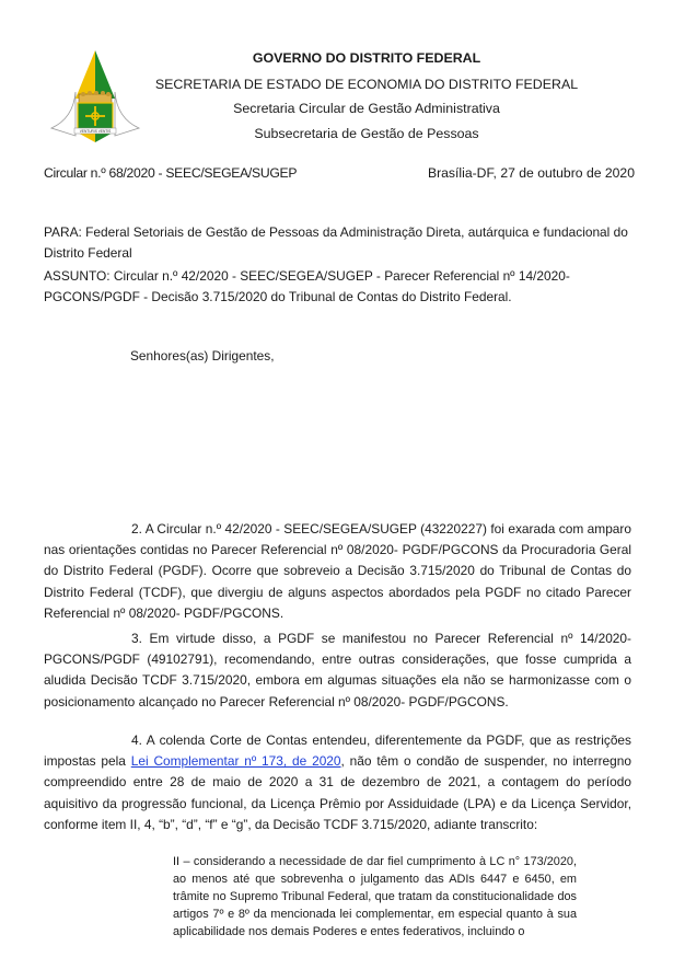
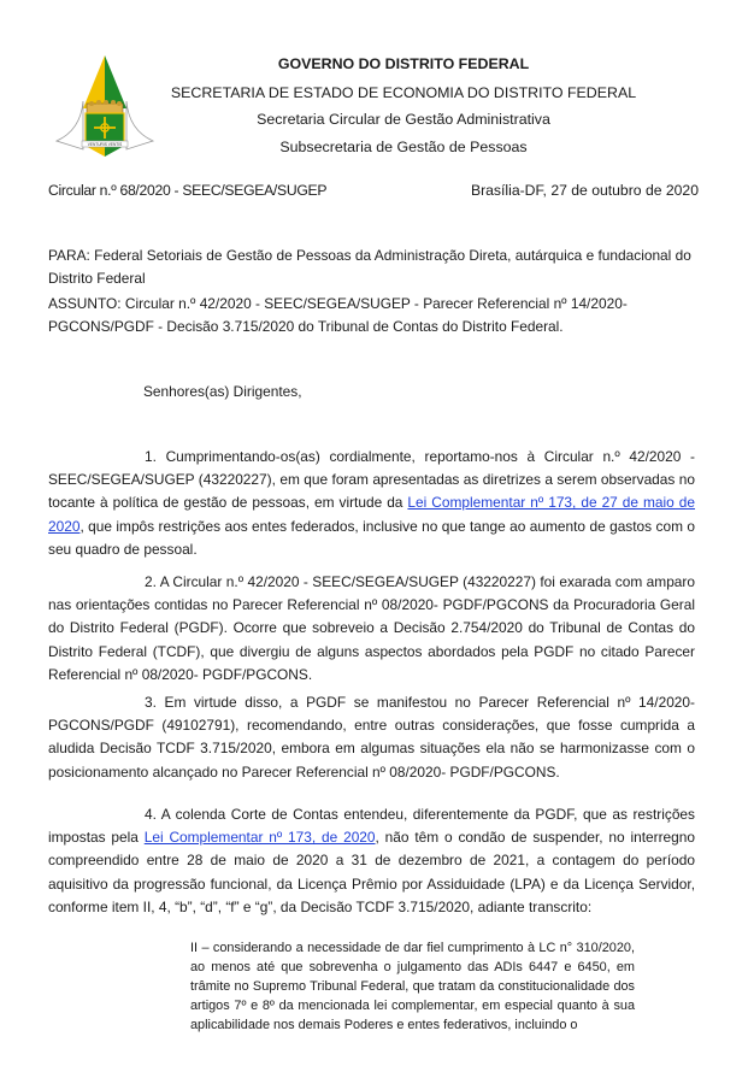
  GOVERNO DO DISTRITO FEDERAL
  SECRETARIA DE ESTADO DE ECONOMIA DO DISTRITO FEDERAL
  Secretaria Circular de Gestão Administrativa
  Subsecretaria de Gestão de Pessoas
  Circular n.º 68/2020 - SEEC/SEGEA/SUGEP
  Brasília-DF, 27 de outubro de 2020
  PARA: Federal Setoriais de Gestão de Pessoas da Administração Direta, autárquica e fundacional do Distrito Federal
  ASSUNTO: Circular n.º 42/2020 - SEEC/SEGEA/SUGEP - Parecer Referencial nº 14/2020-PGCONS/PGDF - Decisão 3.715/2020 do Tribunal de Contas do Distrito Federal.
  Senhores(as) Dirigentes,
+ 1. Cumprimentando-os(as) cordialmente, reportamo-nos à Circular n.º 42/2020 - SEEC/SEGEA/SUGEP (43220227), em que foram apresentadas as diretrizes a serem observadas no tocante à política de gestão de pessoas, em virtude da Lei Complementar nº 173, de 27 de maio de 2020, que impôs restrições aos entes federados, inclusive no que tange ao aumento de gastos com o seu quadro de pessoal.
- 2. A Circular n.º 42/2020 - SEEC/SEGEA/SUGEP (43220227) foi exarada com amparo nas orientações contidas no Parecer Referencial nº 08/2020- PGDF/PGCONS da Procuradoria Geral do Distrito Federal (PGDF). Ocorre que sobreveio a Decisão 3.715/2020 do Tribunal de Contas do Distrito Federal (TCDF), que divergiu de alguns aspectos abordados pela PGDF no citado Parecer Referencial nº 08/2020- PGDF/PGCONS.
+ 2. A Circular n.º 42/2020 - SEEC/SEGEA/SUGEP (43220227) foi exarada com amparo nas orientações contidas no Parecer Referencial nº 08/2020- PGDF/PGCONS da Procuradoria Geral do Distrito Federal (PGDF). Ocorre que sobreveio a Decisão 2.754/2020 do Tribunal de Contas do Distrito Federal (TCDF), que divergiu de alguns aspectos abordados pela PGDF no citado Parecer Referencial nº 08/2020- PGDF/PGCONS.
  3. Em virtude disso, a PGDF se manifestou no Parecer Referencial nº 14/2020-PGCONS/PGDF (49102791), recomendando, entre outras considerações, que fosse cumprida a aludida Decisão TCDF 3.715/2020, embora em algumas situações ela não se harmonizasse com o posicionamento alcançado no Parecer Referencial nº 08/2020- PGDF/PGCONS.
  4. A colenda Corte de Contas entendeu, diferentemente da PGDF, que as restrições impostas pela Lei Complementar nº 173, de 2020, não têm o condão de suspender, no interregno compreendido entre 28 de maio de 2020 a 31 de dezembro de 2021, a contagem do período aquisitivo da progressão funcional, da Licença Prêmio por Assiduidade (LPA) e da Licença Servidor, conforme item II, 4, “b”, “d”, “f” e “g”, da Decisão TCDF 3.715/2020, adiante transcrito:
- II – considerando a necessidade de dar fiel cumprimento à LC n° 173/2020, ao menos até que sobrevenha o julgamento das ADIs 6447 e 6450, em trâmite no Supremo Tribunal Federal, que tratam da constitucionalidade dos artigos 7º e 8º da mencionada lei complementar, em especial quanto à sua aplicabilidade nos demais Poderes e entes federativos, incluindo o
+ II – considerando a necessidade de dar fiel cumprimento à LC n° 310/2020, ao menos até que sobrevenha o julgamento das ADIs 6447 e 6450, em trâmite no Supremo Tribunal Federal, que tratam da constitucionalidade dos artigos 7º e 8º da mencionada lei complementar, em especial quanto à sua aplicabilidade nos demais Poderes e entes federativos, incluindo o
